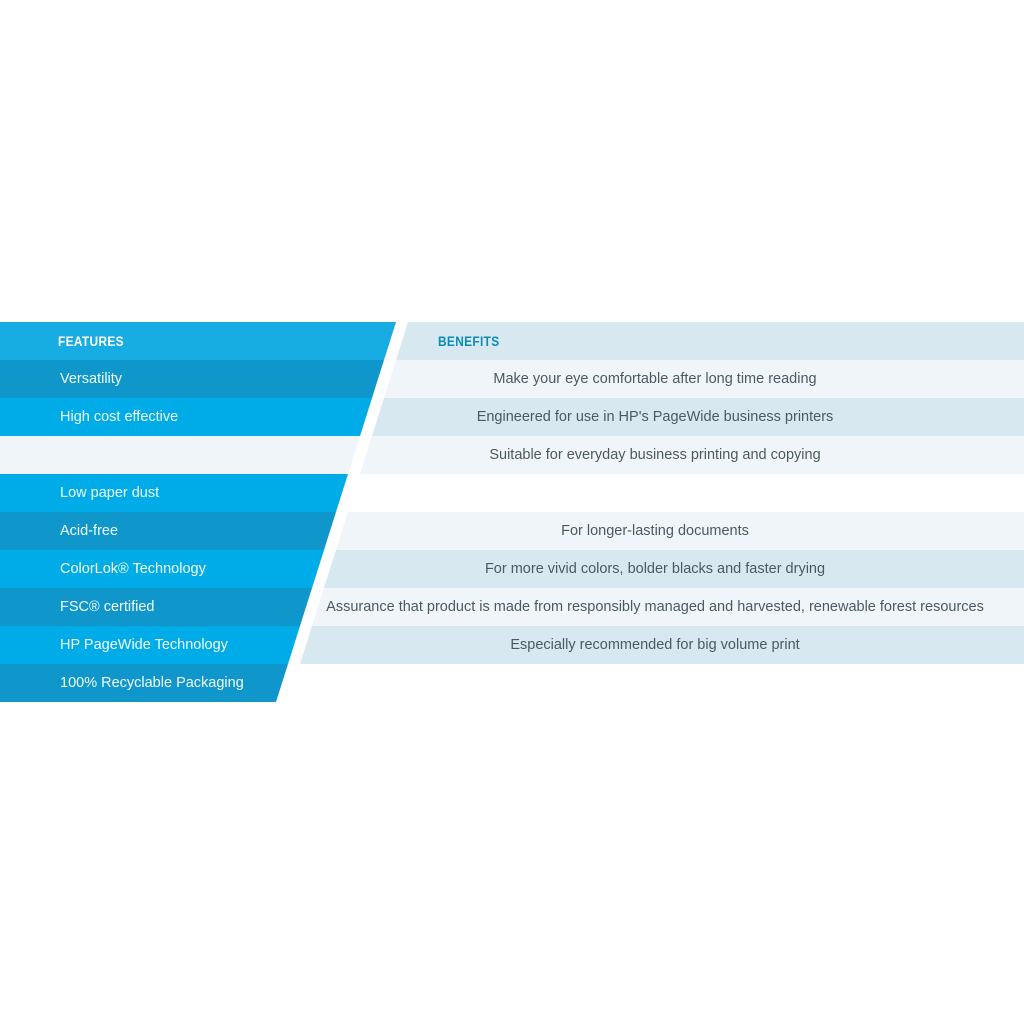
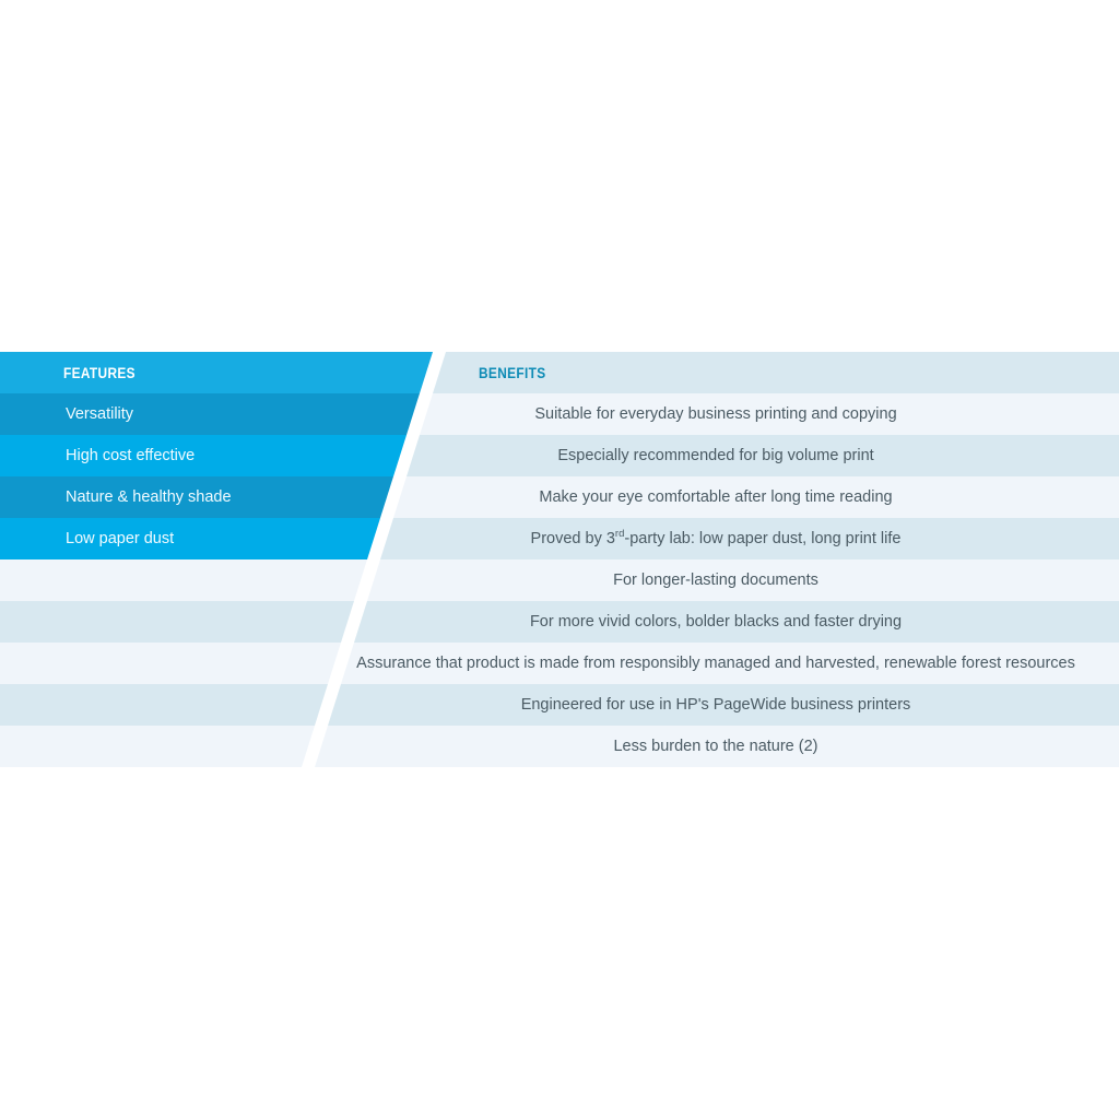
  BENEFITS
- Make your eye comfortable after long time reading
+ Suitable for everyday business printing and copying
- Engineered for use in HP's PageWide business printers
+ Especially recommended for big volume print
- Suitable for everyday business printing and copying
+ Make your eye comfortable after long time reading
+ Proved by 3rd-party lab: low paper dust, long print life
  For longer-lasting documents
  For more vivid colors, bolder blacks and faster drying
  Assurance that product is made from responsibly managed and harvested, renewable forest resources
- Especially recommended for big volume print
+ Engineered for use in HP's PageWide business printers
+ Less burden to the nature (2)
  FEATURES
  Versatility
  High cost effective
+ Nature & healthy shade
  Low paper dust
- Acid-free
- ColorLok® Technology
- FSC® certified
- HP PageWide Technology
- 100% Recyclable Packaging
